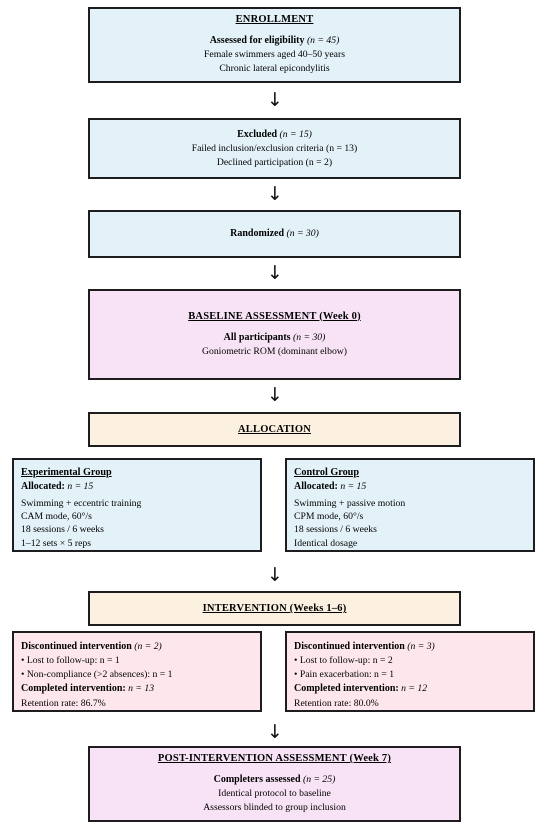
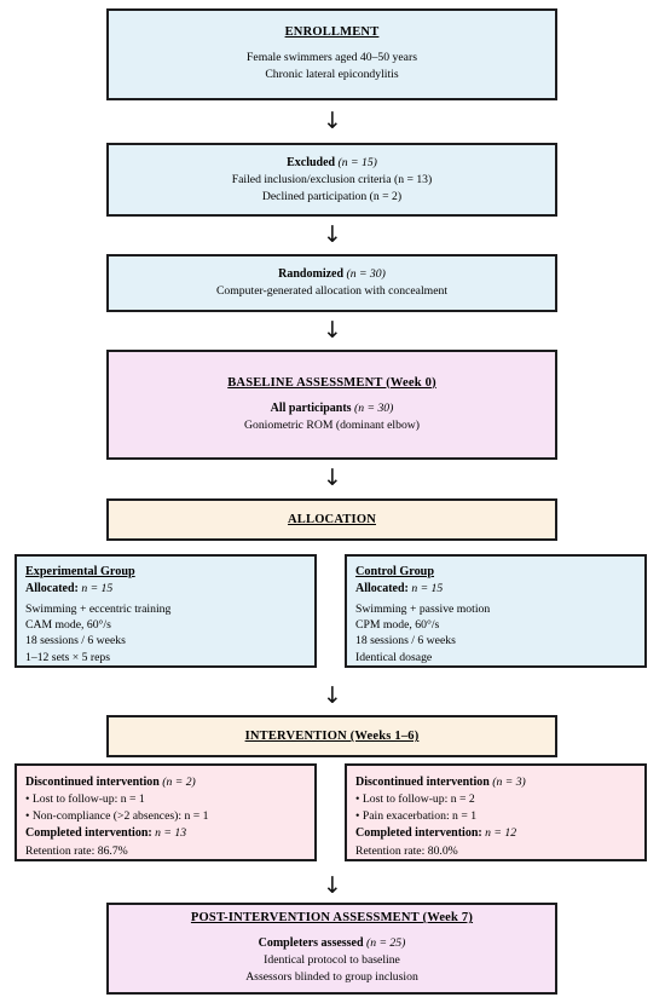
  ENROLLMENT
- Assessed for eligibility (n = 45)
  Female swimmers aged 40–50 years
  Chronic lateral epicondylitis
  ↓
  Excluded (n = 15)
  Failed inclusion/exclusion criteria (n = 13)
  Declined participation (n = 2)
  ↓
  Randomized (n = 30)
+ Computer-generated allocation with concealment
  ↓
  BASELINE ASSESSMENT (Week 0)
  All participants (n = 30)
  Goniometric ROM (dominant elbow)
  ↓
  ALLOCATION
  Experimental Group
  Allocated: n = 15
  Swimming + eccentric training
  CAM mode, 60°/s
  18 sessions / 6 weeks
  1–12 sets × 5 reps
  Control Group
  Allocated: n = 15
  Swimming + passive motion
  CPM mode, 60°/s
  18 sessions / 6 weeks
  Identical dosage
  ↓
  INTERVENTION (Weeks 1–6)
  Discontinued intervention (n = 2)
  • Lost to follow-up: n = 1
  • Non-compliance (>2 absences): n = 1
  Completed intervention: n = 13
  Retention rate: 86.7%
  Discontinued intervention (n = 3)
  • Lost to follow-up: n = 2
  • Pain exacerbation: n = 1
  Completed intervention: n = 12
  Retention rate: 80.0%
  ↓
  POST-INTERVENTION ASSESSMENT (Week 7)
  Completers assessed (n = 25)
  Identical protocol to baseline
  Assessors blinded to group inclusion
